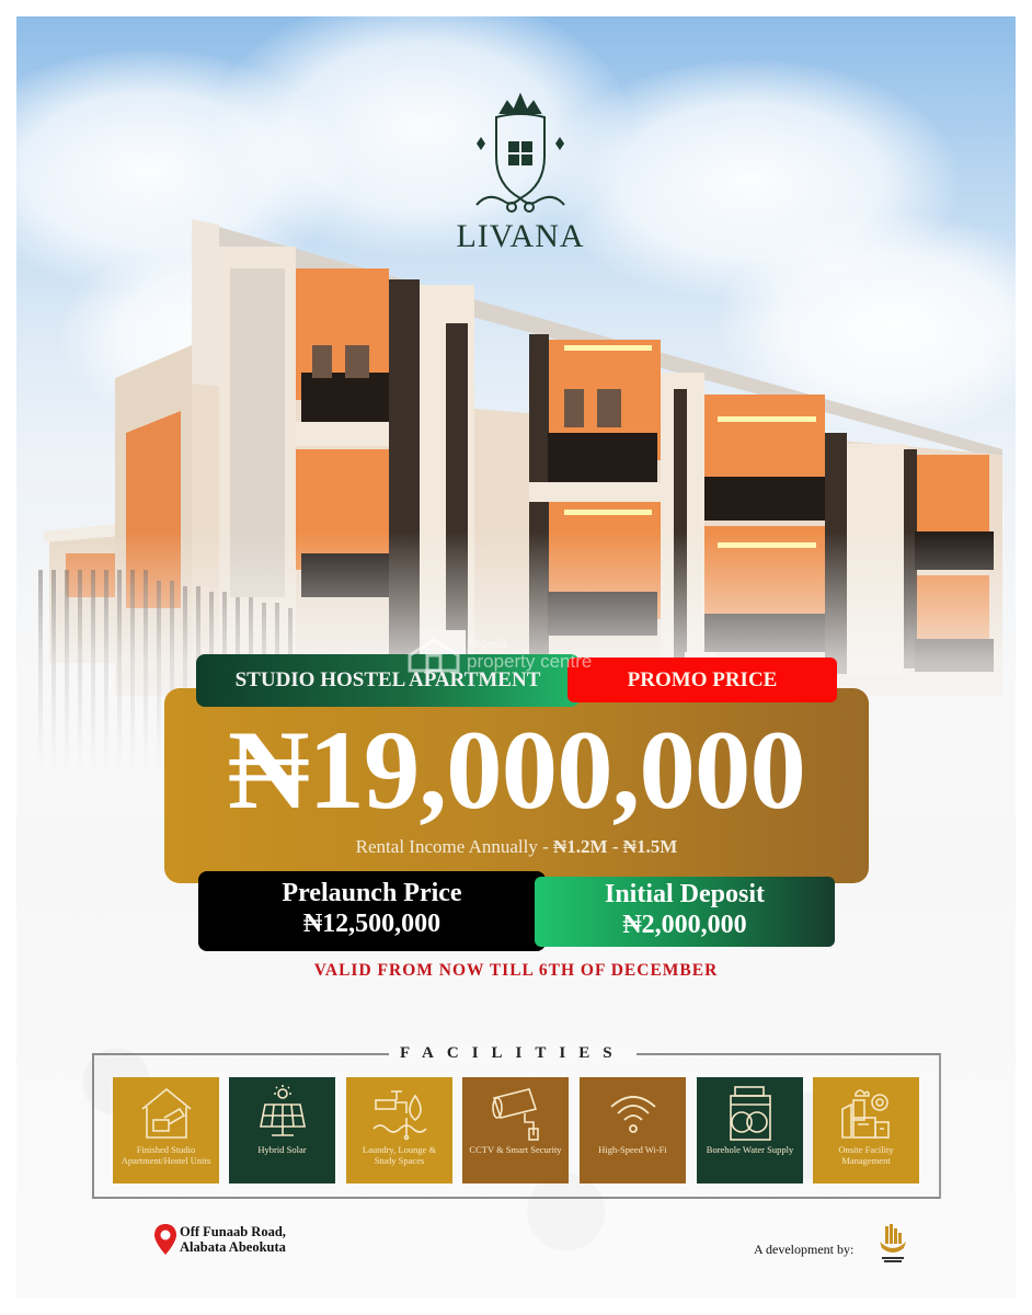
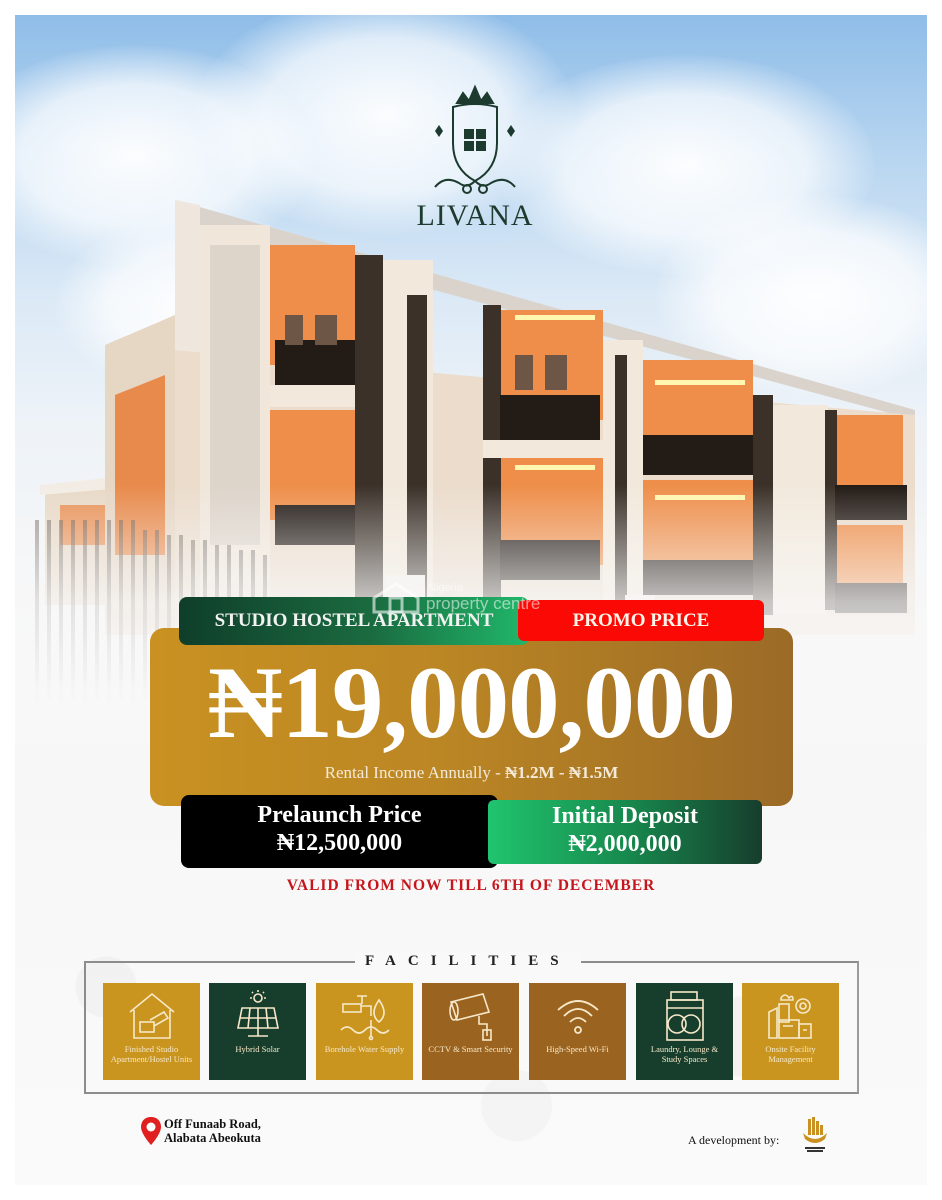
  LIVANA
  property centre
  STUDIO HOSTEL APARTMENT
  PROMO PRICE
  ₦19,000,000
  Rental Income Annually - ₦1.2M - ₦1.5M
  Prelaunch Price
  ₦12,500,000
  Initial Deposit
  ₦2,000,000
  VALID FROM NOW TILL 6TH OF DECEMBER
  FACILITIES
  Finished Studio Apartment/Hostel Units
  Hybrid Solar
- Laundry, Lounge & Study Spaces
+ Borehole Water Supply
  CCTV & Smart Security
  High-Speed Wi-Fi
- Borehole Water Supply
+ Laundry, Lounge & Study Spaces
  Onsite Facility Management
  Off Funaab Road,
  Alabata Abeokuta
  A development by:
